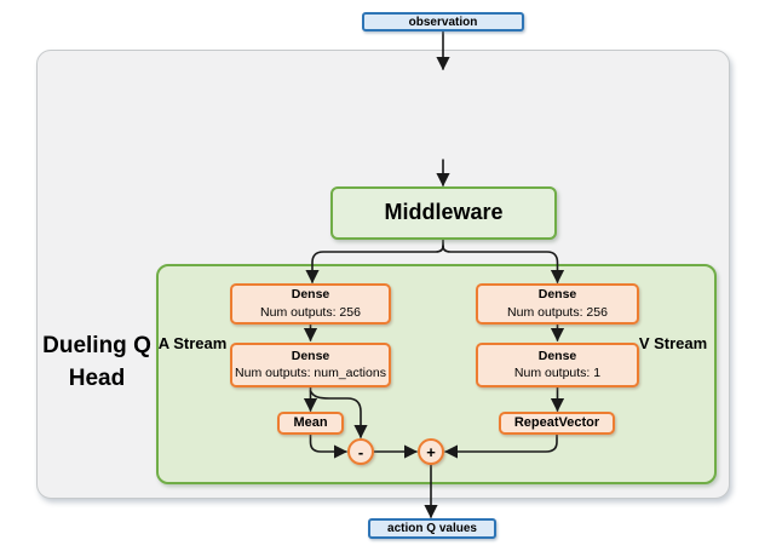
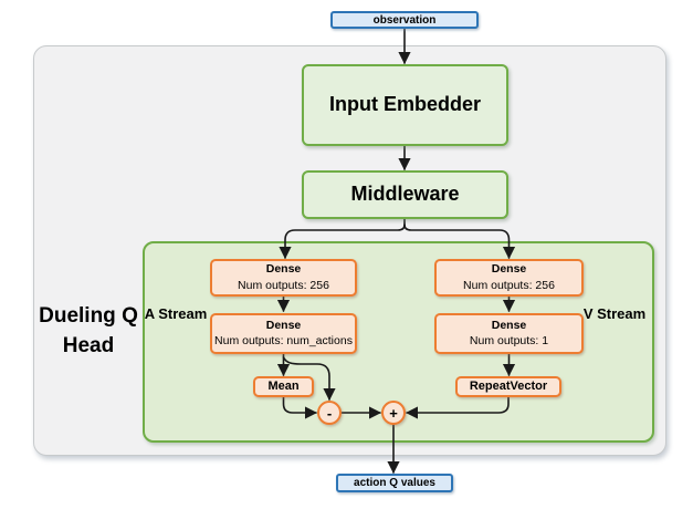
  observation
  action Q values
+ Input Embedder
  Middleware
  Dense
  Num outputs: 256
  Dense
  Num outputs: num_actions
  Dense
  Num outputs: 256
  Dense
  Num outputs: 1
  Mean
  RepeatVector
  -
  +
  Dueling Q Head
  A Stream
  V Stream
